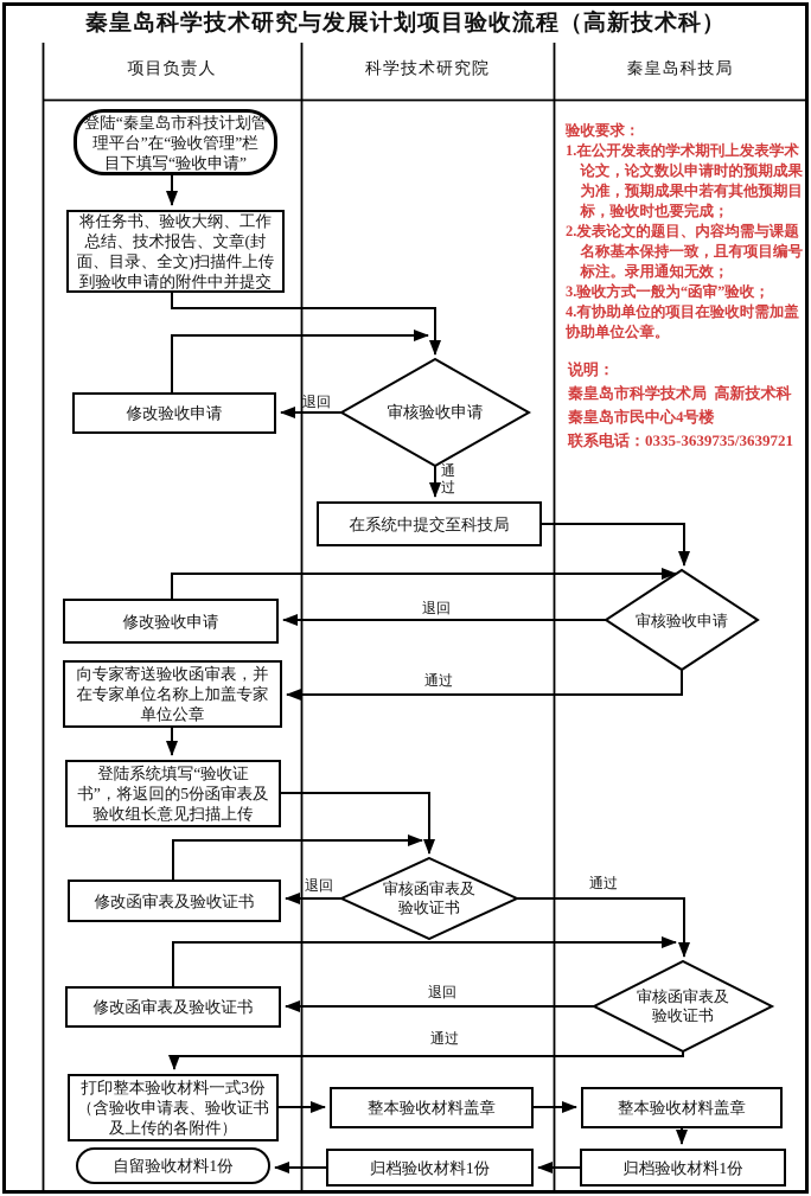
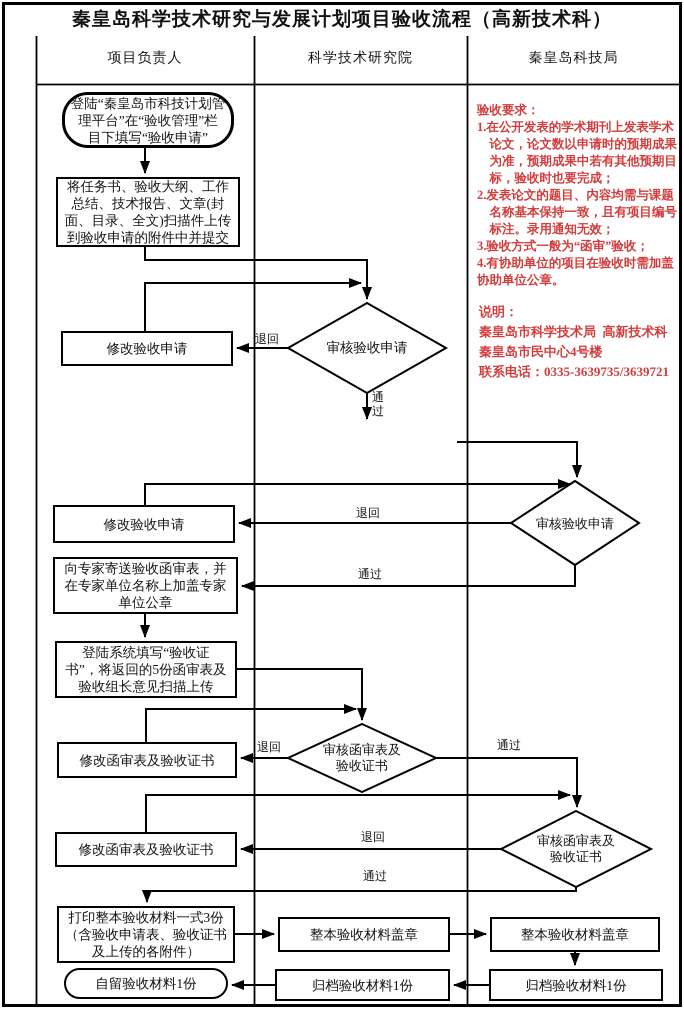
  秦皇岛科学技术研究与发展计划项目验收流程（高新技术科）
  项目负责人
  科学技术研究院
  秦皇岛科技局
  登陆“秦皇岛市科技计划管
  理平台”在“验收管理”栏
  目下填写“验收申请”
  将任务书、验收大纲、工作
  总结、技术报告、文章(封
  面、目录、全文)扫描件上传
  到验收申请的附件中并提交
  修改验收申请
  修改验收申请
  向专家寄送验收函审表，并
  在专家单位名称上加盖专家
  单位公章
  登陆系统填写“验收证
  书”，将返回的5份函审表及
  验收组长意见扫描上传
  修改函审表及验收证书
  修改函审表及验收证书
  打印整本验收材料一式3份
  （含验收申请表、验收证书
  及上传的各附件）
  自留验收材料1份
  审核验收申请
- 在系统中提交至科技局
  审核函审表及
  验收证书
  整本验收材料盖章
  归档验收材料1份
  审核验收申请
  审核函审表及
  验收证书
  整本验收材料盖章
  归档验收材料1份
  退回
  通
  过
  退回
  通过
  退回
  通过
  退回
  通过
  验收要求：
  1.在公开发表的学术期刊上发表学术
  论文，论文数以申请时的预期成果
  为准，预期成果中若有其他预期目
  标，验收时也要完成；
  2.发表论文的题目、内容均需与课题
  名称基本保持一致，且有项目编号
  标注。录用通知无效；
  3.验收方式一般为“函审”验收；
  4.有协助单位的项目在验收时需加盖
  协助单位公章。
  说明：
  秦皇岛市科学技术局 高新技术科
  秦皇岛市民中心4号楼
  联系电话：0335-3639735/3639721
